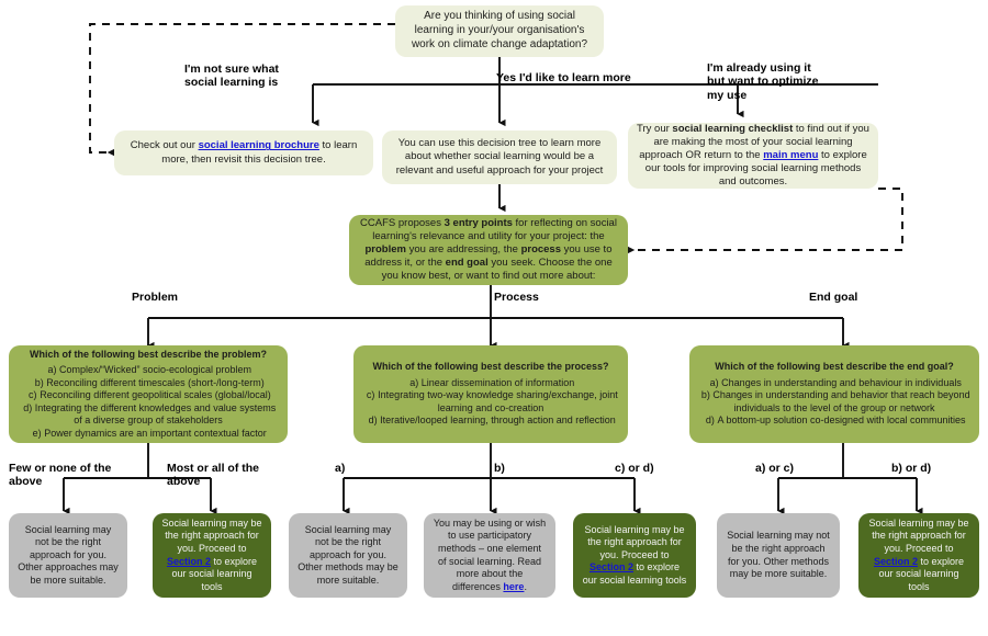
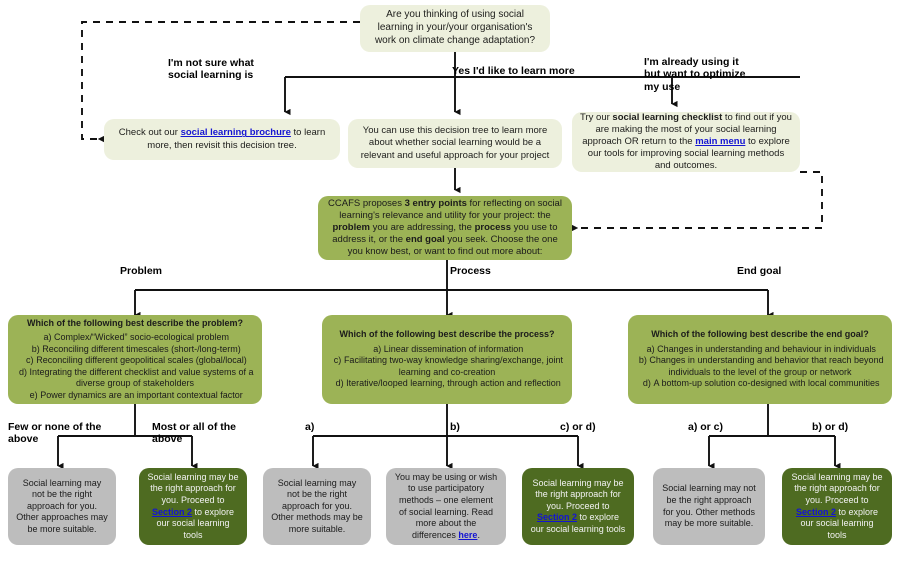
  Are you thinking of using social learning in your/your organisation's work on climate change adaptation?
  I'm not sure what
  social learning is
  Yes I'd like to learn more
  I'm already using it
  but want to optimize
  my use
  Check out our social learning brochure to learn more, then revisit this decision tree.
  You can use this decision tree to learn more about whether social learning would be a relevant and useful approach for your project
  Try our social learning checklist to find out if you are making the most of your social learning approach OR return to the main menu to explore our tools for improving social learning methods and outcomes.
  CCAFS proposes 3 entry points for reflecting on social learning's relevance and utility for your project: the problem you are addressing, the process you use to address it, or the end goal you seek. Choose the one you know best, or want to find out more about:
  Problem
  Process
  End goal
  Which of the following best describe the problem?
  a) Complex/“Wicked” socio-ecological problem
  b) Reconciling different timescales (short-/long-term)
  c) Reconciling different geopolitical scales (global/local)
- d) Integrating the different knowledges and value systems of a diverse group of stakeholders
+ d) Integrating the different checklist and value systems of a diverse group of stakeholders
  e) Power dynamics are an important contextual factor
  Which of the following best describe the process?
  a) Linear dissemination of information
- c) Integrating two-way knowledge sharing/exchange, joint learning and co-creation
+ c) Facilitating two-way knowledge sharing/exchange, joint learning and co-creation
  d) Iterative/looped learning, through action and reflection
  Which of the following best describe the end goal?
  a) Changes in understanding and behaviour in individuals
  b) Changes in understanding and behavior that reach beyond individuals to the level of the group or network
  d) A bottom-up solution co-designed with local communities
  Few or none of the
  above
  Most or all of the
  above
  a)
  b)
  c) or d)
  a) or c)
  b) or d)
  Social learning may not be the right approach for you. Other approaches may be more suitable.
  Social learning may be the right approach for you. Proceed to Section 2 to explore our social learning tools
  Social learning may not be the right approach for you. Other methods may be more suitable.
  You may be using or wish to use participatory methods – one element of social learning. Read more about the differences here.
  Social learning may be the right approach for you. Proceed to Section 2 to explore our social learning tools
  Social learning may not be the right approach for you. Other methods may be more suitable.
  Social learning may be the right approach for you. Proceed to Section 2 to explore our social learning tools
